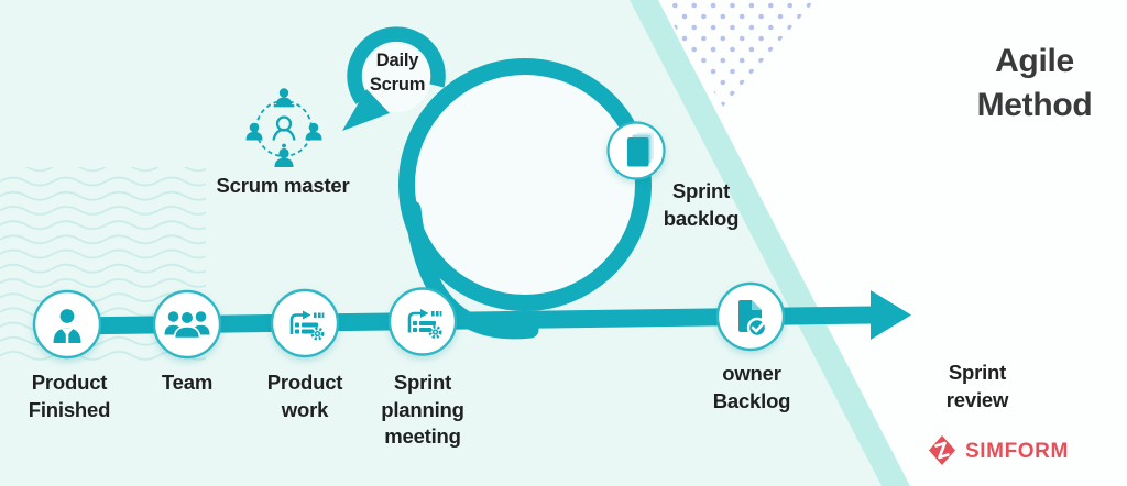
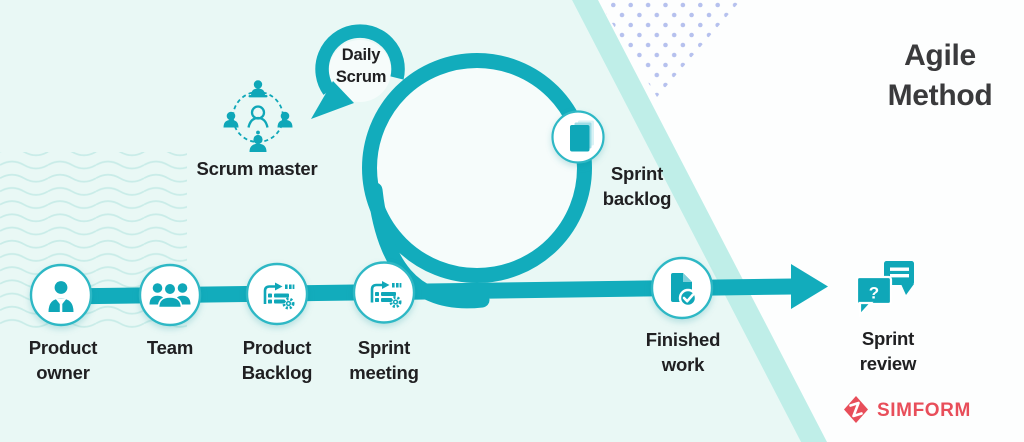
+ ?
  Agile
  Method
  Daily
  Scrum
  Scrum master
  Sprint
  backlog
  Product
- Finished
+ owner
  Team
  Product
- work
+ Backlog
  Sprint
- planning
  meeting
- owner
+ Finished
- Backlog
+ work
  Sprint
  review
  SIMFORM
